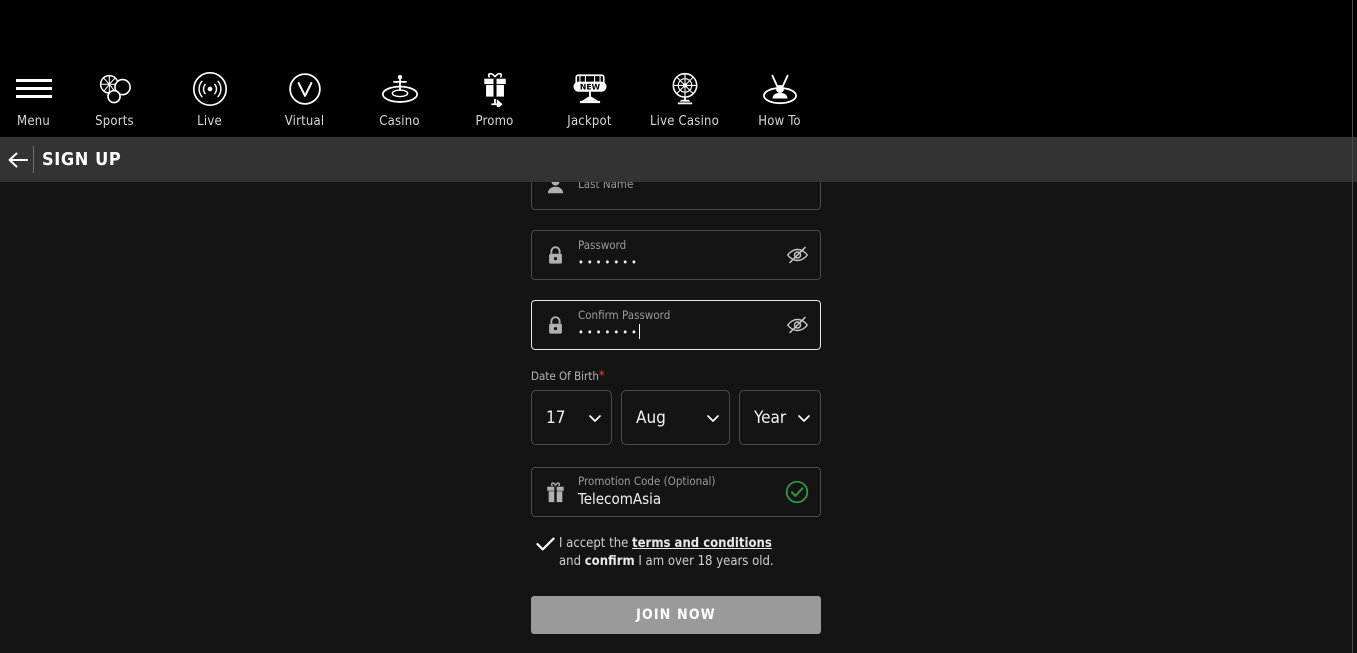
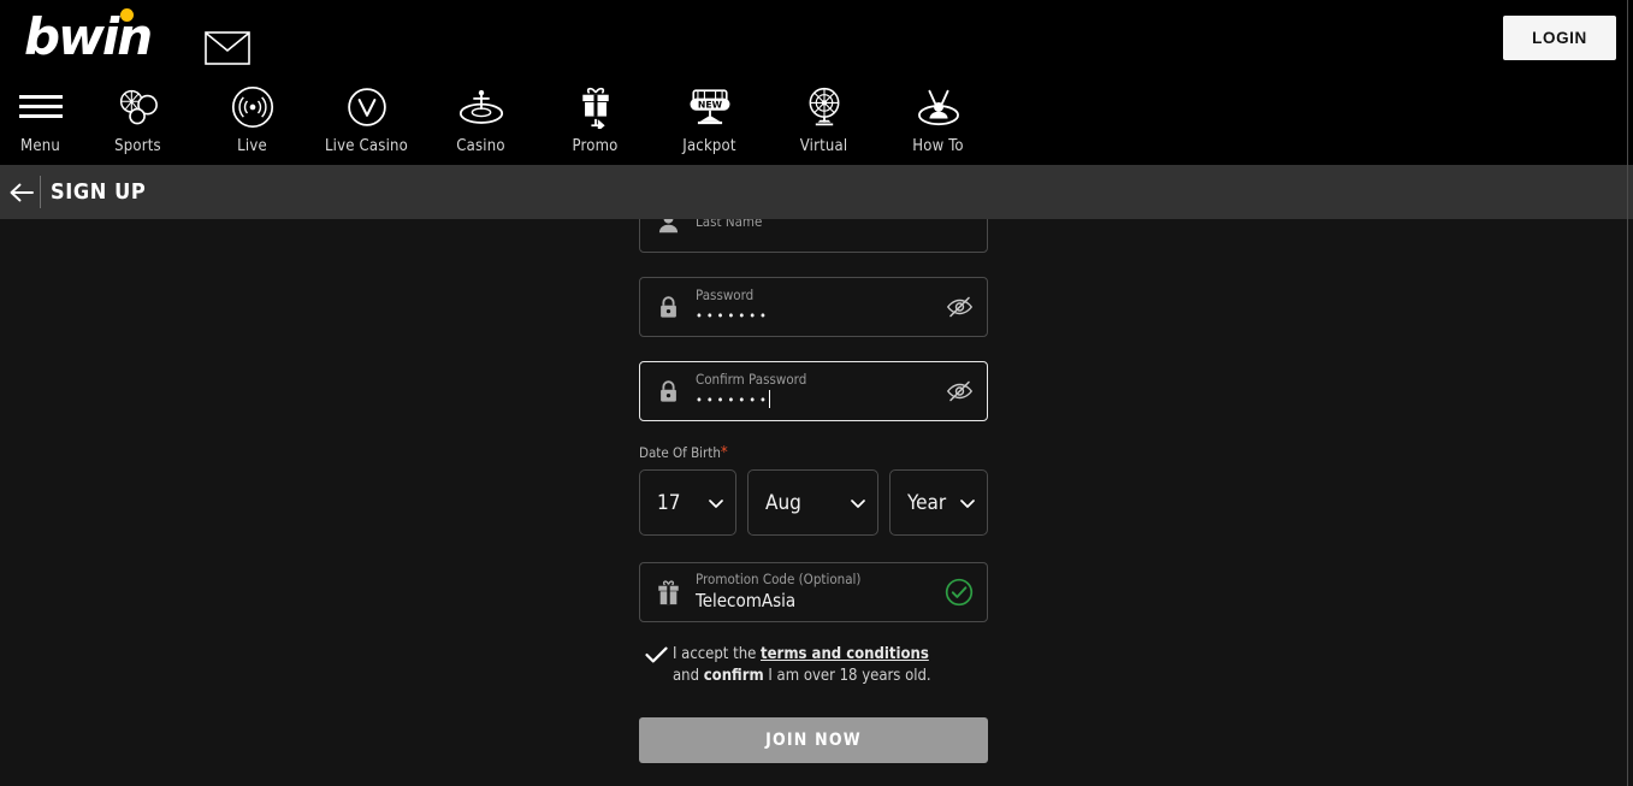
+ bwin
+ LOGIN
  Menu
  Sports
  Live
- Virtual
+ Live Casino
  Casino
  Promo
  NEW
  Jackpot
- Live Casino
+ Virtual
  How To
  SIGN UP
  Last Name
  Password
  •••••••
  Confirm Password
  •••••••
  Date Of Birth*
  17
  Aug
  Year
  Promotion Code (Optional)
  TelecomAsia
  I accept the terms and conditions
  and confirm I am over 18 years old.
  JOIN NOW
